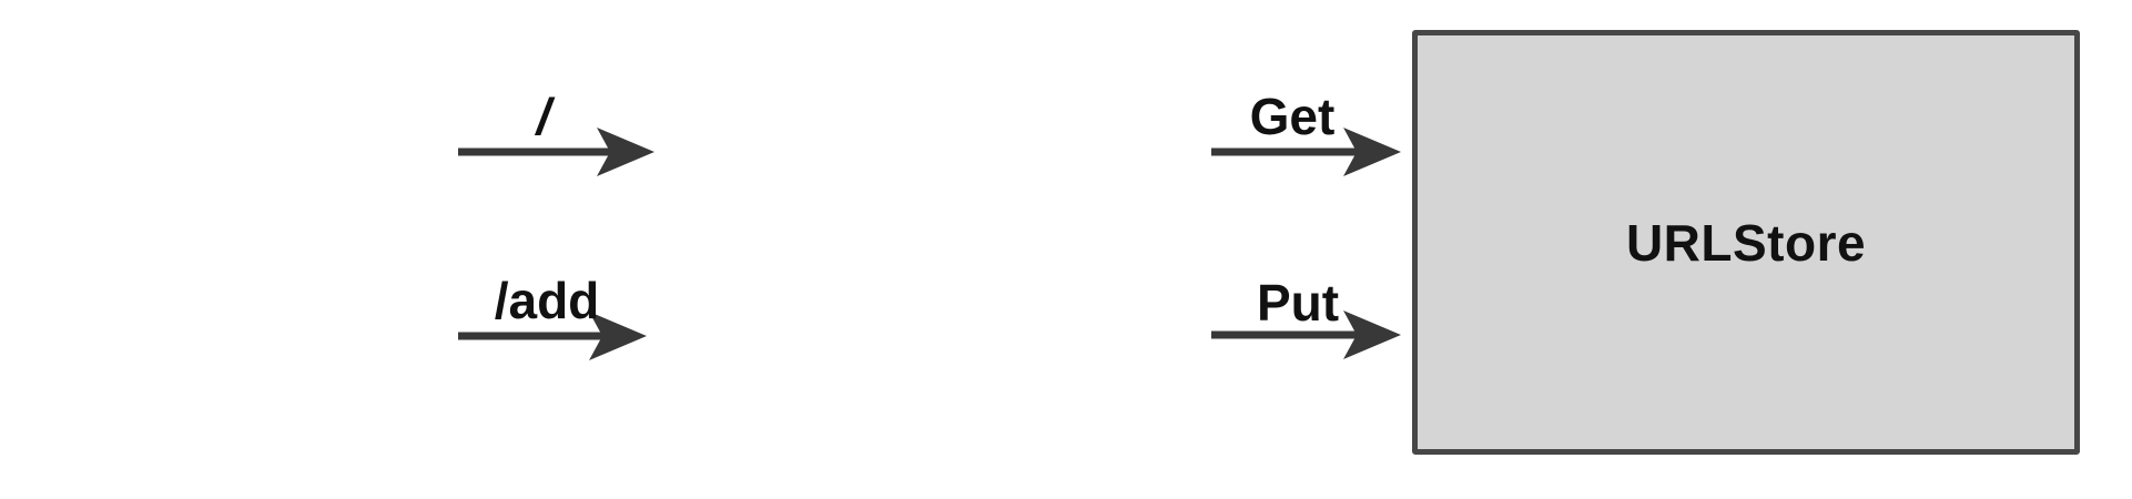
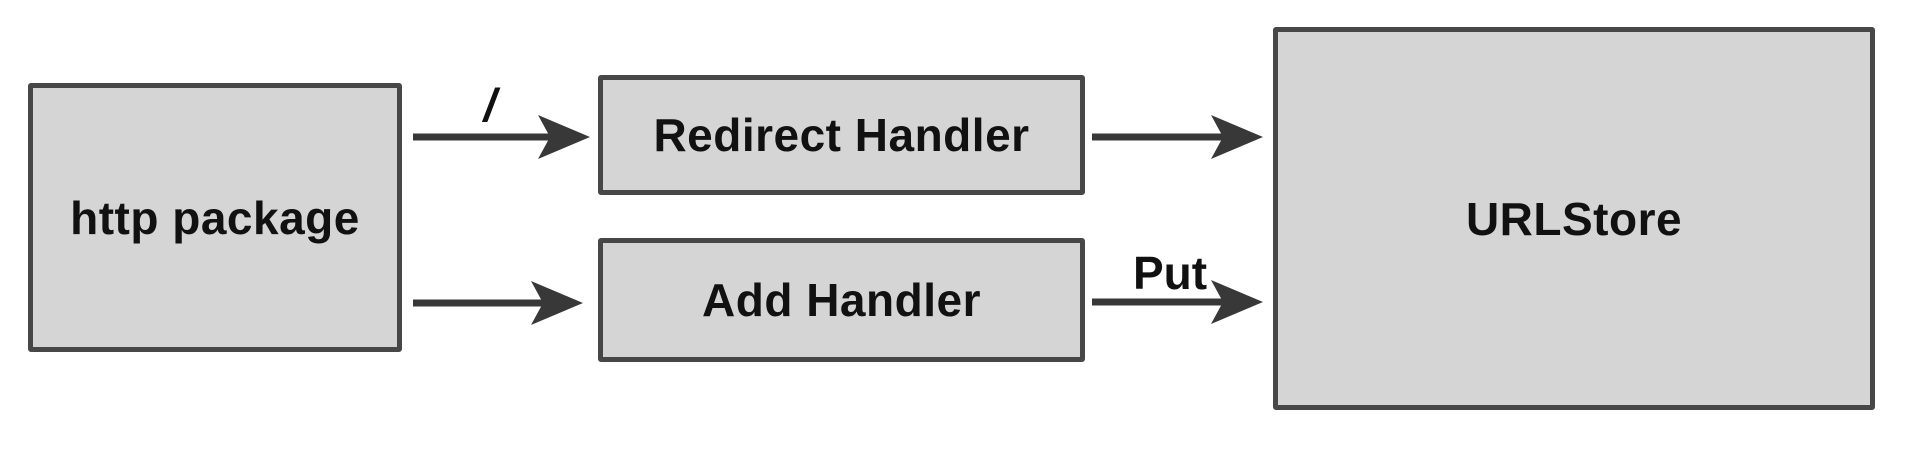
+ http package
+ Redirect Handler
+ Add Handler
  URLStore
  /
- /add
- Get
  Put
